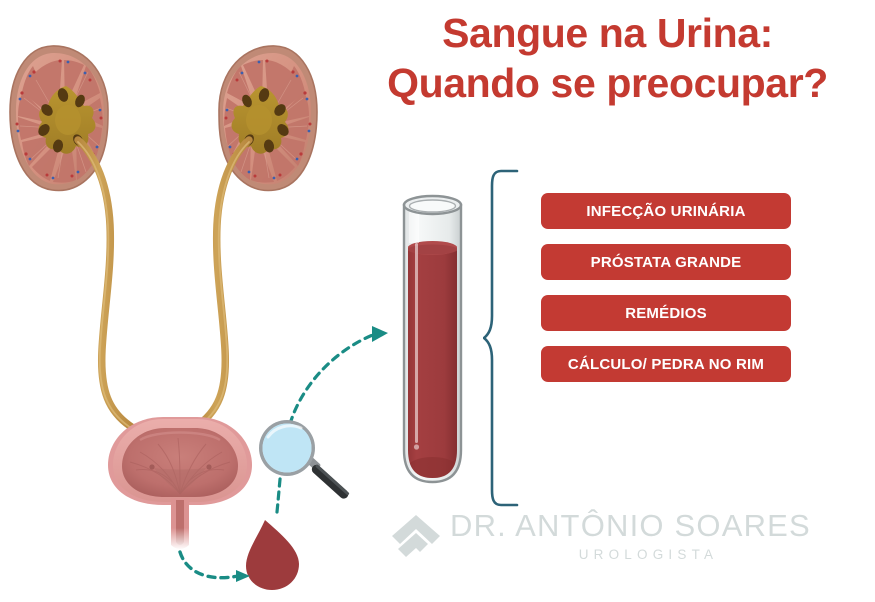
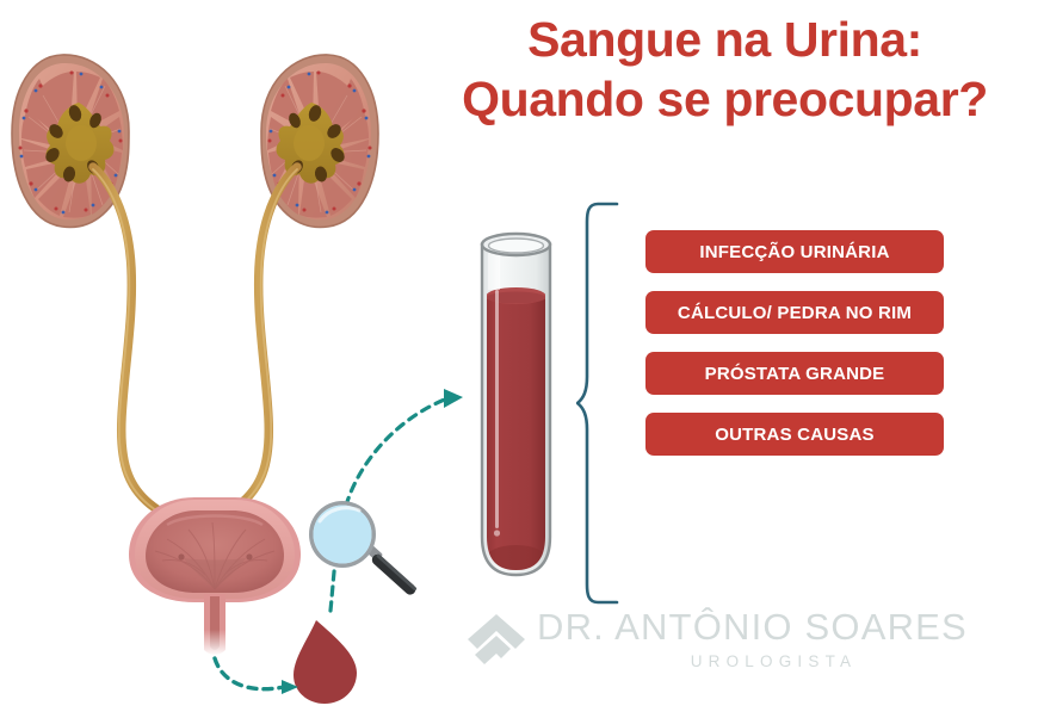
  Sangue na Urina:
  Quando se preocupar?
  INFECÇÃO URINÁRIA
- PRÓSTATA GRANDE
+ CÁLCULO/ PEDRA NO RIM
- REMÉDIOS
- CÁLCULO/ PEDRA NO RIM
+ PRÓSTATA GRANDE
+ OUTRAS CAUSAS
  DR. ANTÔNIO SOARES
  UROLOGISTA
